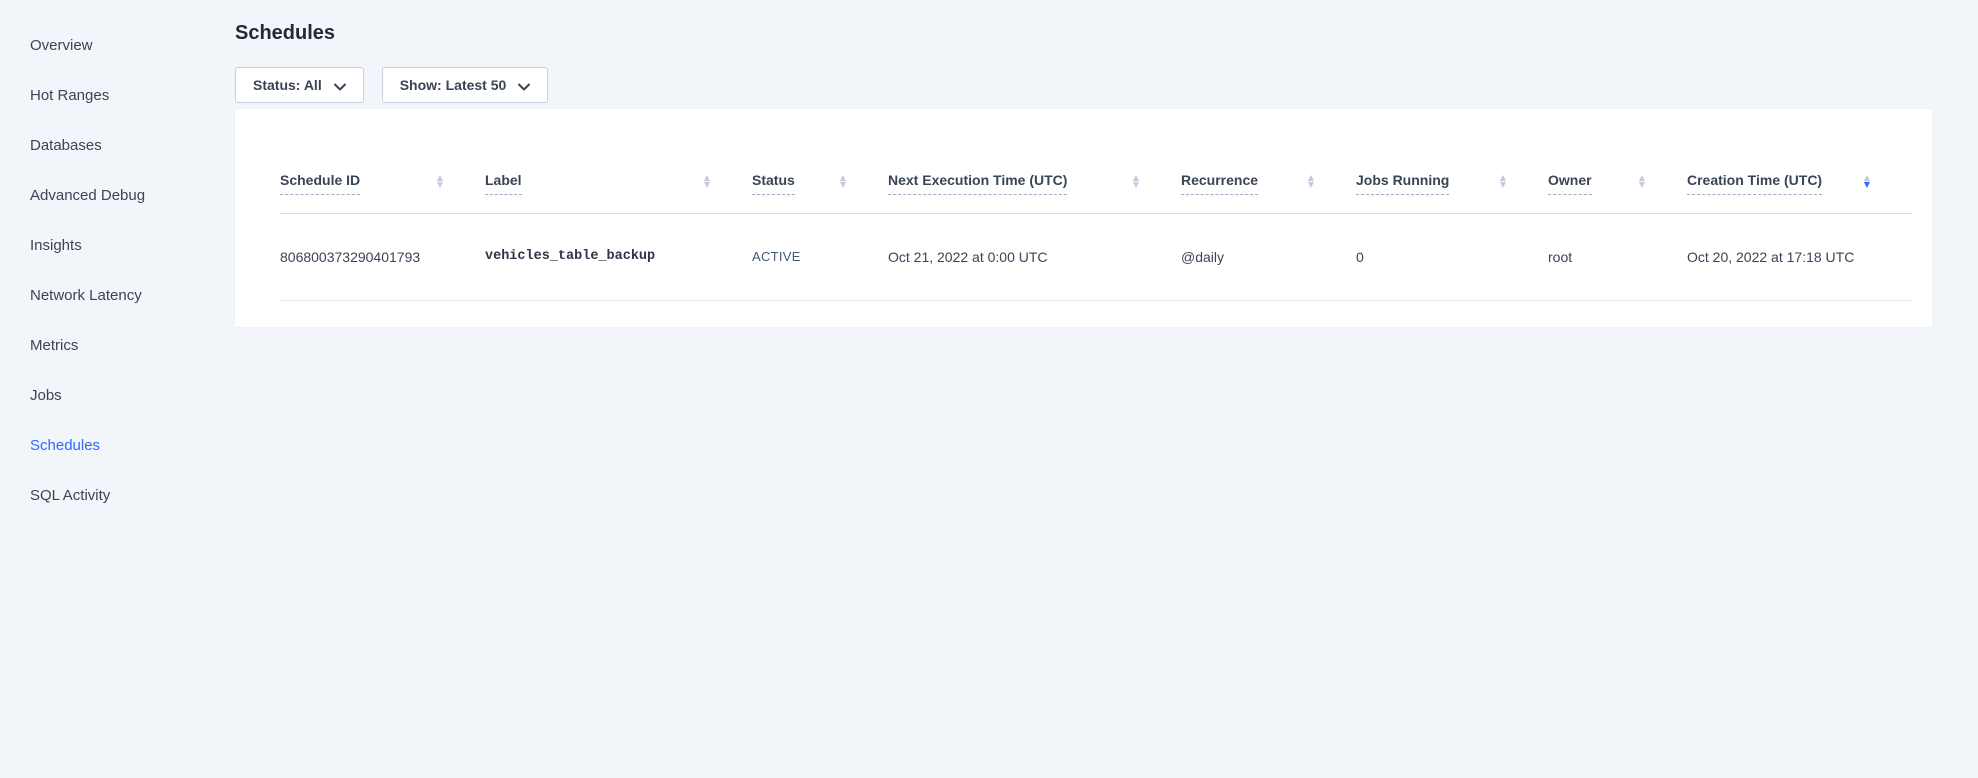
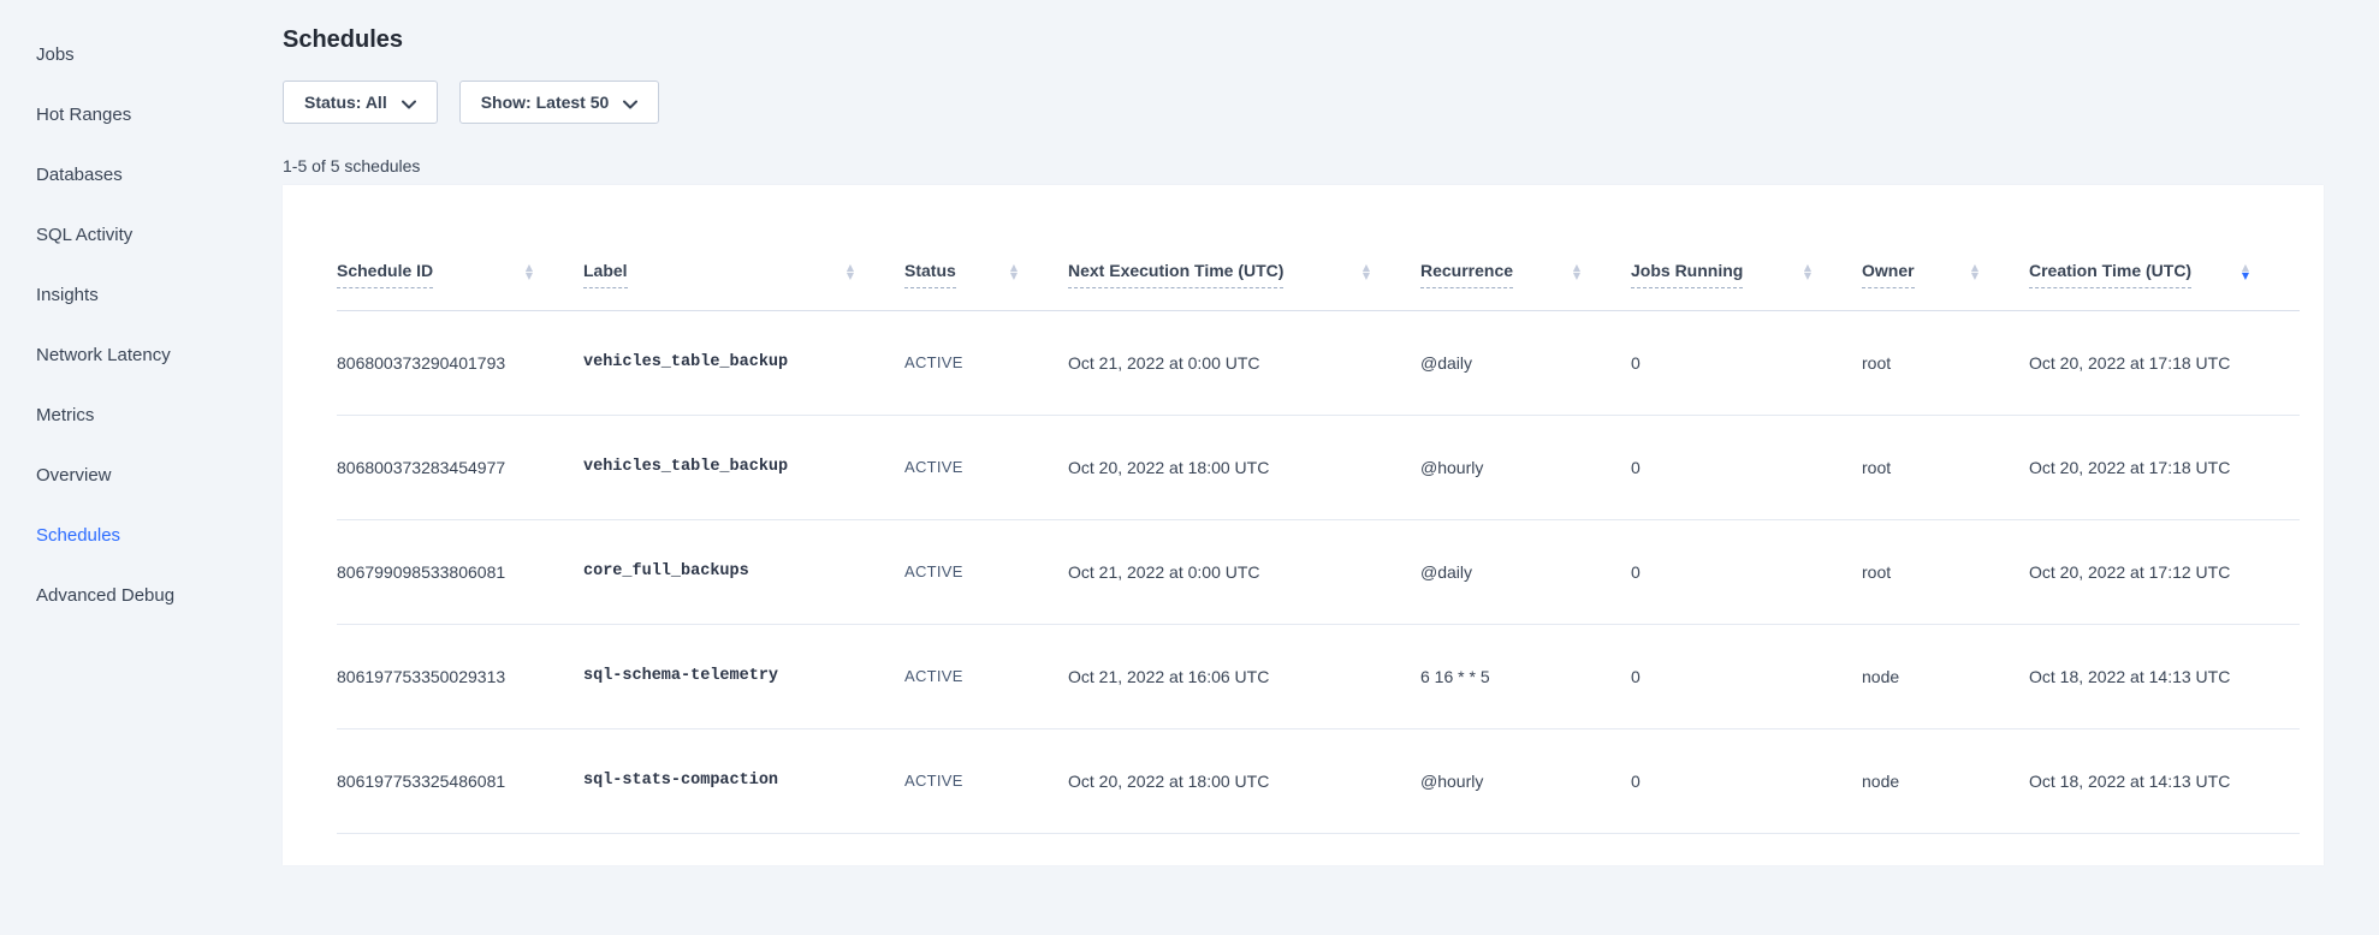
- Overview
+ Jobs
  Hot Ranges
  Databases
- Advanced Debug
+ SQL Activity
  Insights
  Network Latency
  Metrics
- Jobs
+ Overview
  Schedules
- SQL Activity
+ Advanced Debug
  Schedules
  Status: All
  Show: Latest 50
+ 1-5 of 5 schedules
  Schedule ID ▲ ▼	Label ▲ ▼	Status ▲ ▼	Next Execution Time (UTC) ▲ ▼	Recurrence ▲ ▼	Jobs Running ▲ ▼	Owner ▲ ▼	Creation Time (UTC) ▲ ▼
  806800373290401793	vehicles_table_backup	ACTIVE	Oct 21, 2022 at 0:00 UTC	@daily	0	root	Oct 20, 2022 at 17:18 UTC
+ 806800373283454977	vehicles_table_backup	ACTIVE	Oct 20, 2022 at 18:00 UTC	@hourly	0	root	Oct 20, 2022 at 17:18 UTC
+ 806799098533806081	core_full_backups	ACTIVE	Oct 21, 2022 at 0:00 UTC	@daily	0	root	Oct 20, 2022 at 17:12 UTC
+ 806197753350029313	sql-schema-telemetry	ACTIVE	Oct 21, 2022 at 16:06 UTC	6 16 * * 5	0	node	Oct 18, 2022 at 14:13 UTC
+ 806197753325486081	sql-stats-compaction	ACTIVE	Oct 20, 2022 at 18:00 UTC	@hourly	0	node	Oct 18, 2022 at 14:13 UTC
